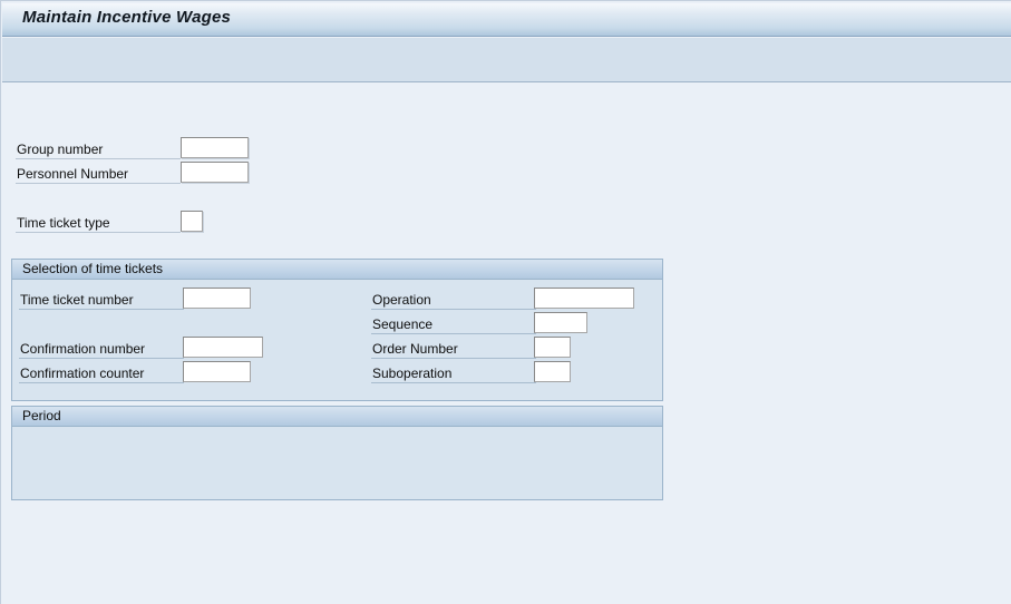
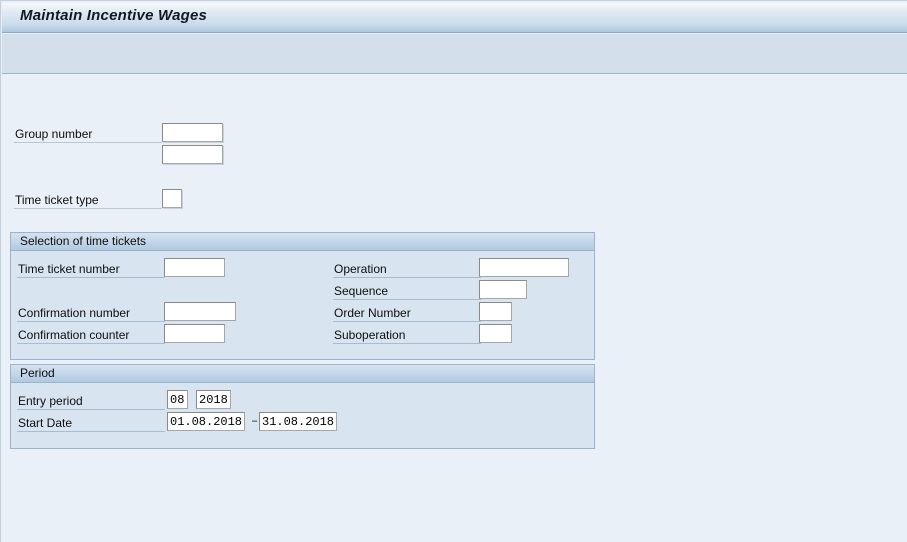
  Maintain Incentive Wages
  Group number
- Personnel Number
  Time ticket type
  Selection of time tickets
  Time ticket number
  Confirmation number
  Confirmation counter
  Operation
  Sequence
  Order Number
  Suboperation
  Period
+ Entry period
+ 08
+ 2018
+ Start Date
+ 01.08.2018
+ –
+ 31.08.2018
